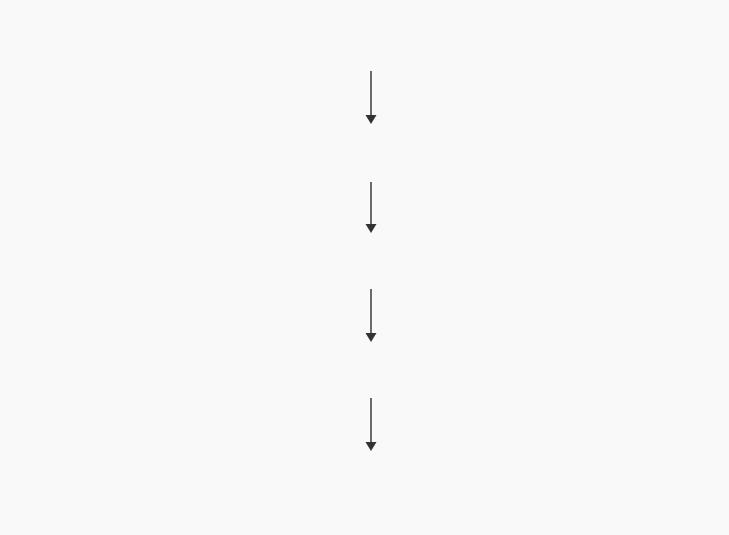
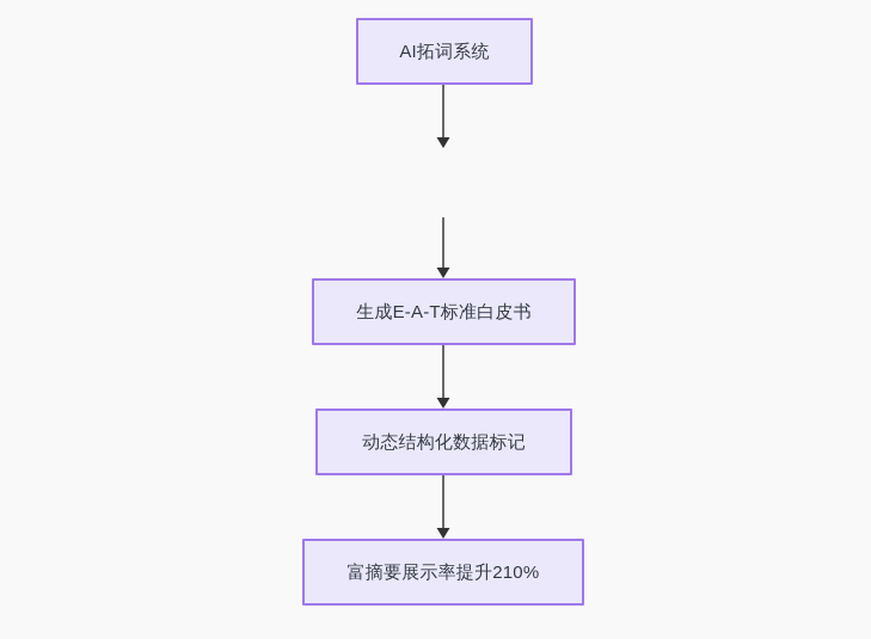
+ AI拓词系统
+ 生成E-A-T标准白皮书
+ 动态结构化数据标记
+ 富摘要展示率提升210%
